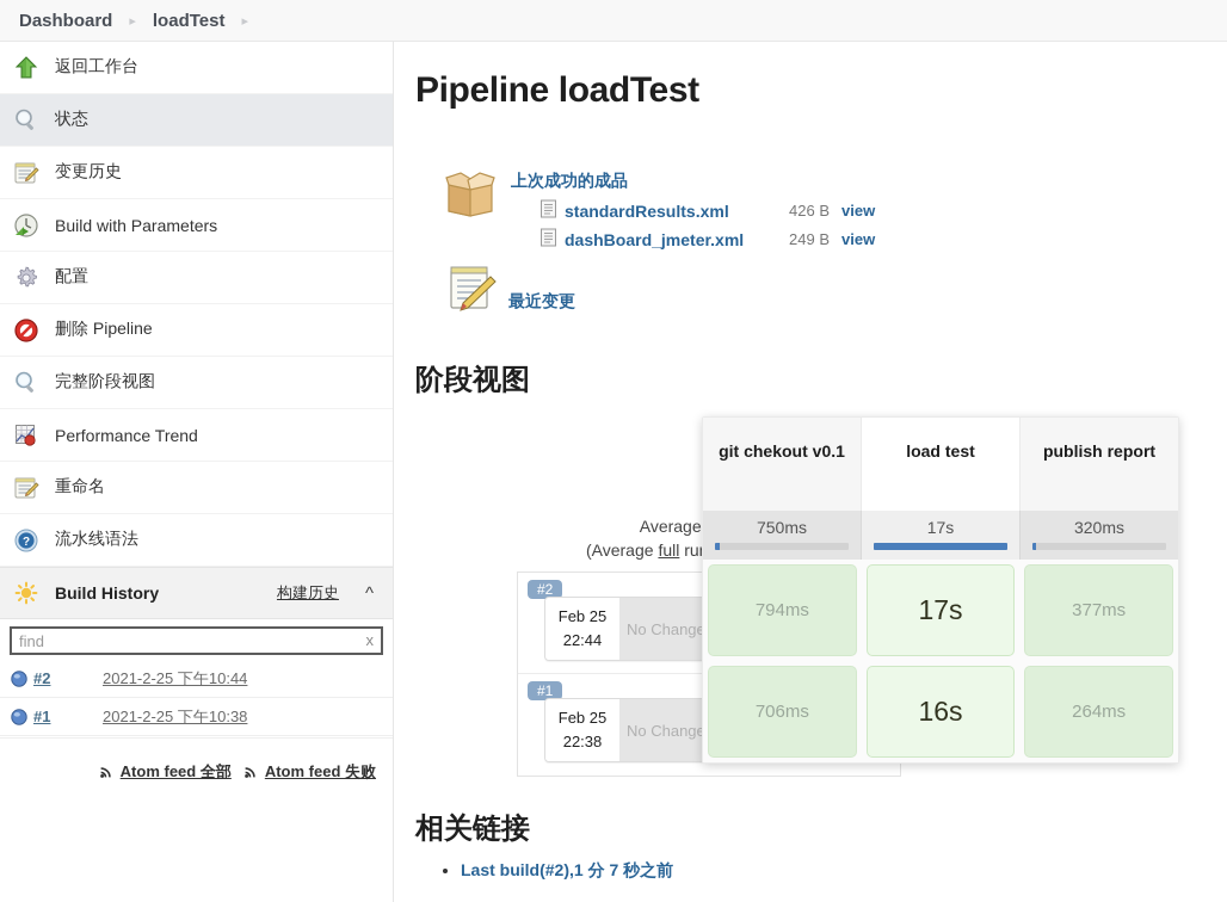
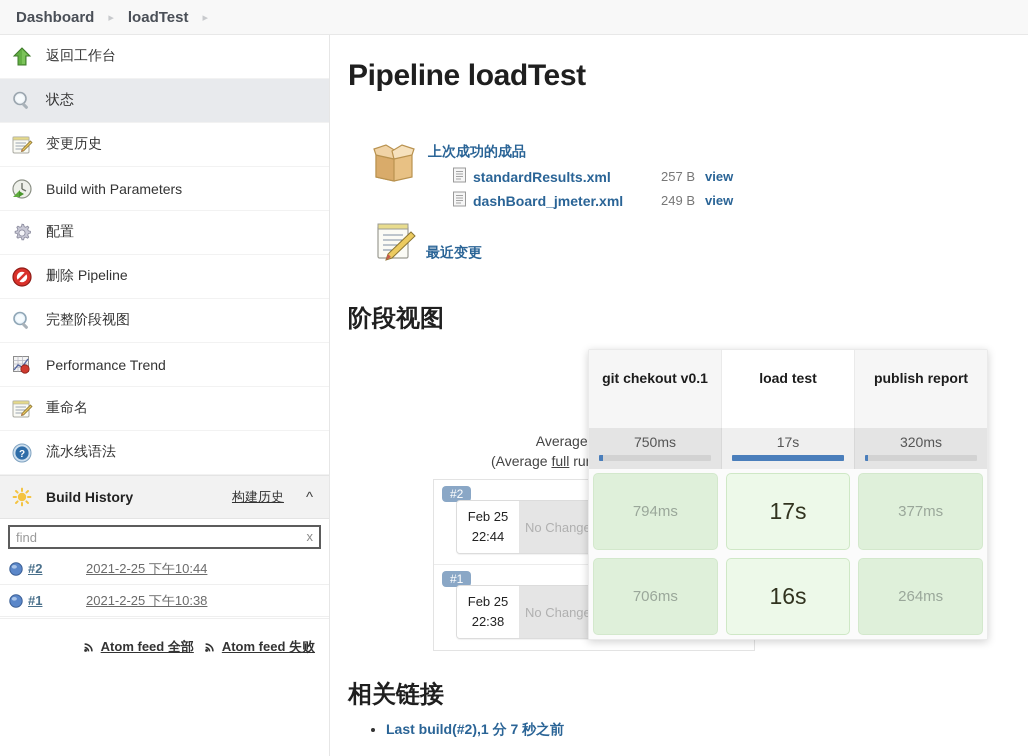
  Dashboard
  ▸
  loadTest
  ▸
  返回工作台
  状态
  变更历史
  Build with Parameters
  配置
  删除 Pipeline
  完整阶段视图
  Performance Trend
  重命名
  ?
  流水线语法
  Build History
  构建历史
  ^
  find
  x
  #2
  2021-2-25 下午10:44
  #1
  2021-2-25 下午10:38
  Atom feed 全部
  Atom feed 失败
  Pipeline loadTest
  上次成功的成品
  standardResults.xml
- 426 B
+ 257 B
  view
  dashBoard_jmeter.xml
  249 B
  view
  最近变更
  阶段视图
  #2
  Feb 25
  22:44
  No Chang
  #1
  Feb 25
  22:38
  No Chang
  git chekout v0.1
  load test
  publish report
  750ms
  17s
  320ms
  794ms
  17s
  377ms
  706ms
  16s
  264ms
  相关链接
  Last build(#2),1 分 7 秒之前
